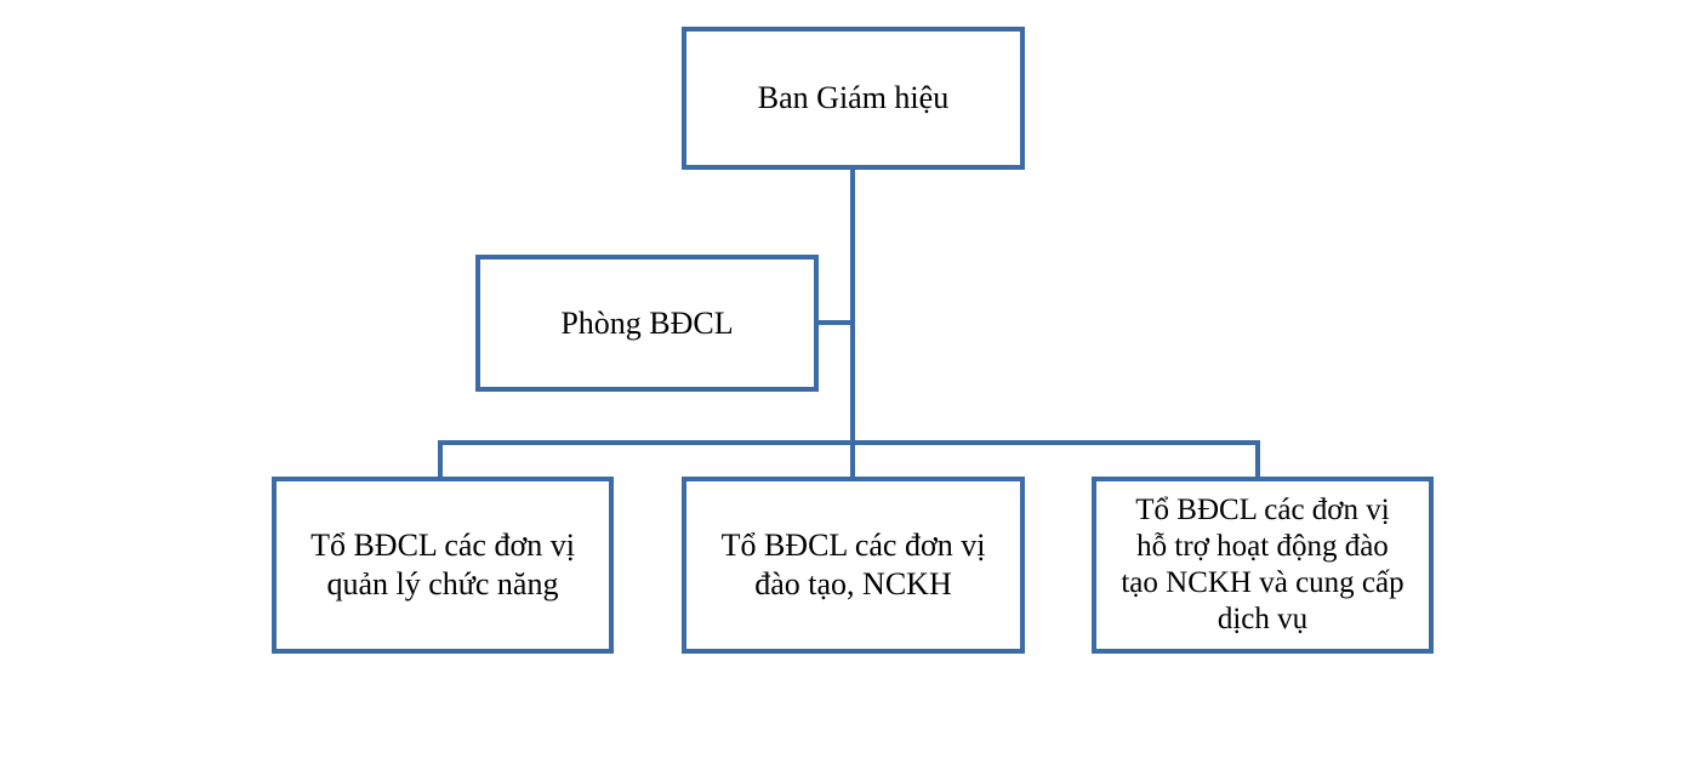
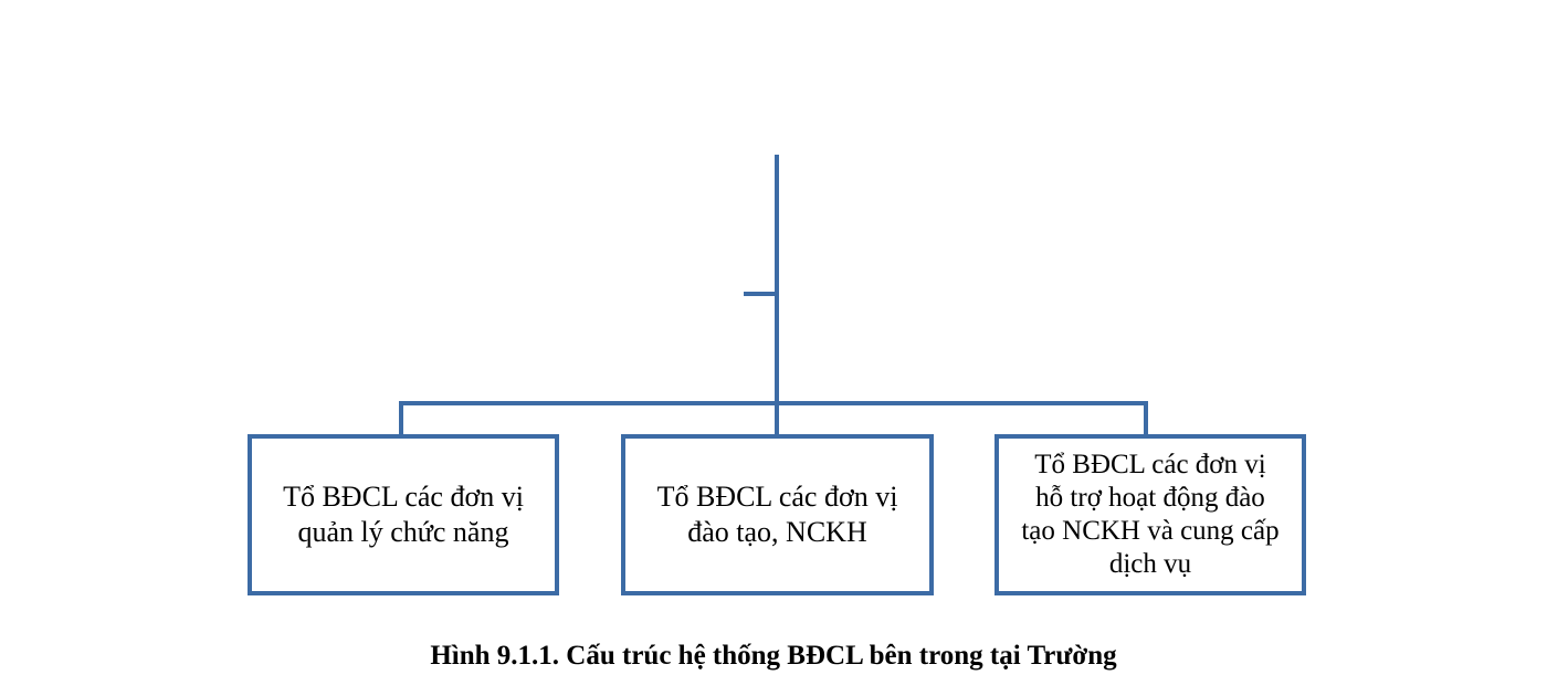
- Ban Giám hiệu
- Phòng BĐCL
  Tổ BĐCL các đơn vị
  quản lý chức năng
  Tổ BĐCL các đơn vị
  đào tạo, NCKH
  Tổ BĐCL các đơn vị
  hỗ trợ hoạt động đào
  tạo NCKH và cung cấp
  dịch vụ
+ Hình 9.1.1. Cấu trúc hệ thống BĐCL bên trong tại Trường
